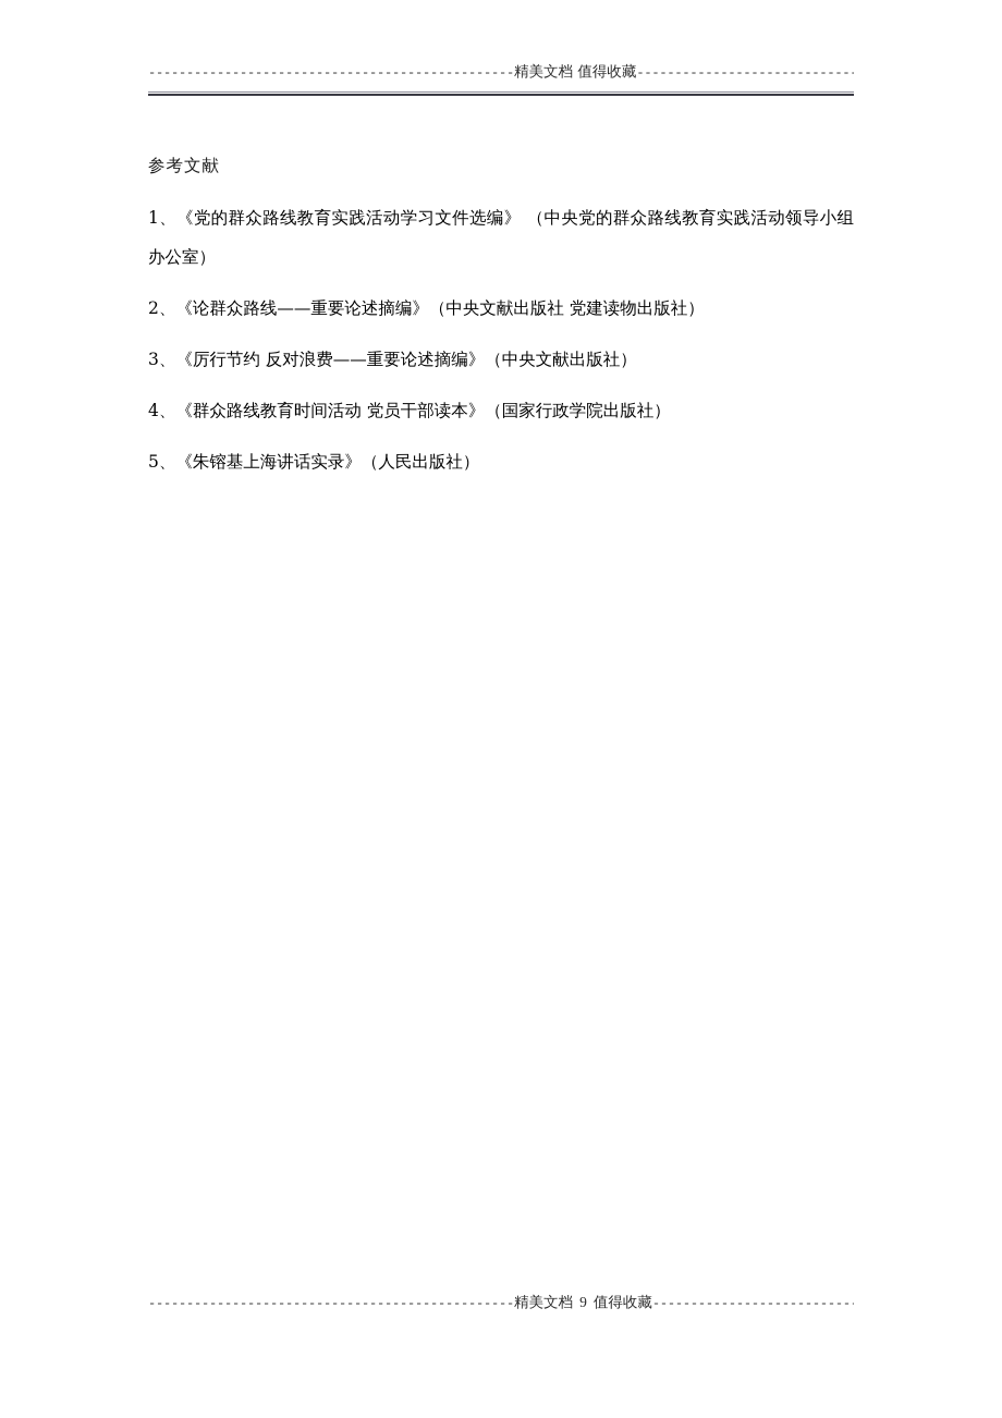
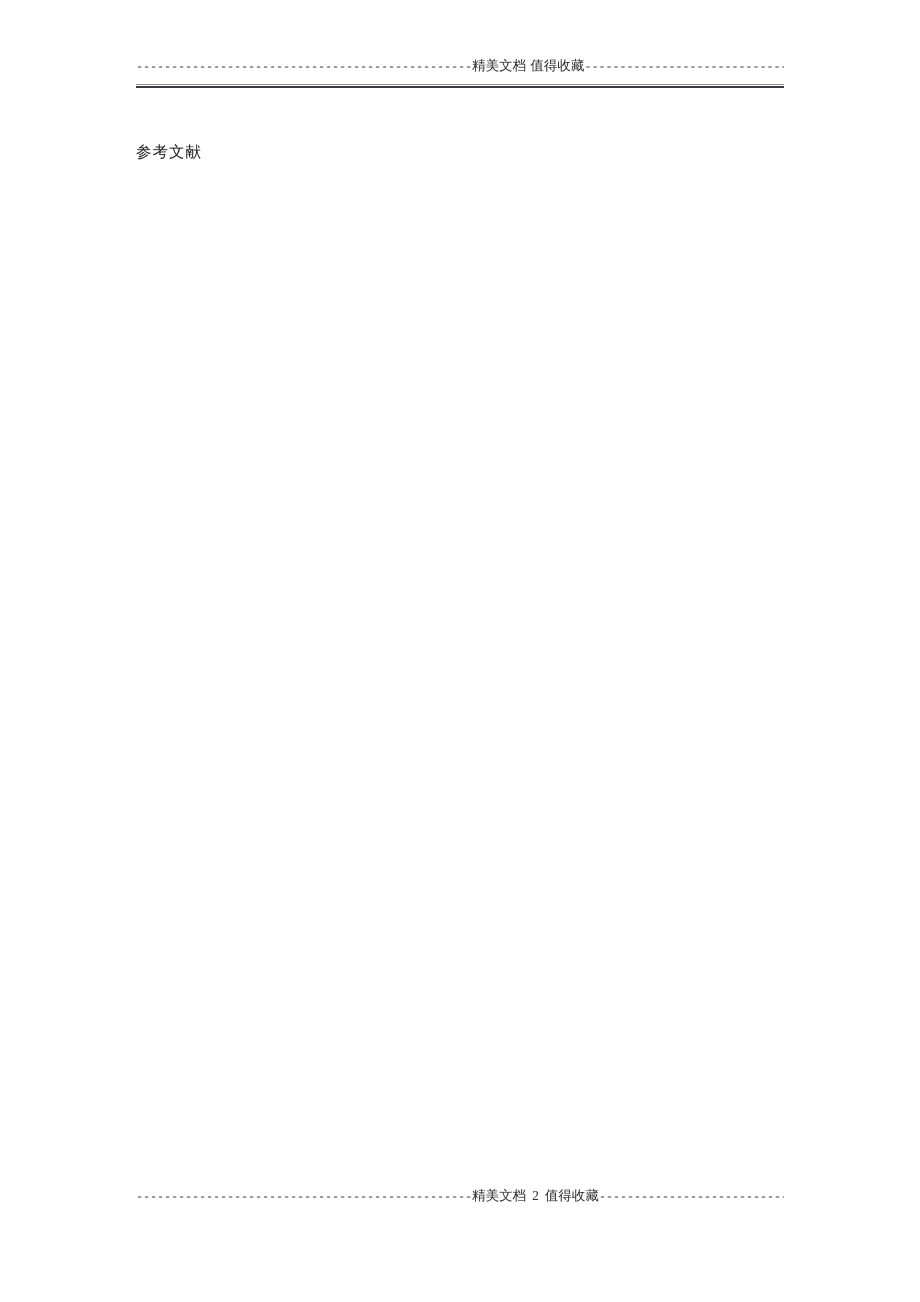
  ------------------------------------------------精美文档 值得收藏-----------------------------
  参考文献
- 1、《党的群众路线教育实践活动学习文件选编》 （中央党的群众路线教育实践活动领导小组办公室）
- 2、《论群众路线——重要论述摘编》（中央文献出版社 党建读物出版社）
- 3、《厉行节约 反对浪费——重要论述摘编》（中央文献出版社）
- 4、《群众路线教育时间活动 党员干部读本》（国家行政学院出版社）
- 5、《朱镕基上海讲话实录》（人民出版社）
- ------------------------------------------------精美文档 9 值得收藏--------------------------
+ ------------------------------------------------精美文档 2 值得收藏--------------------------
